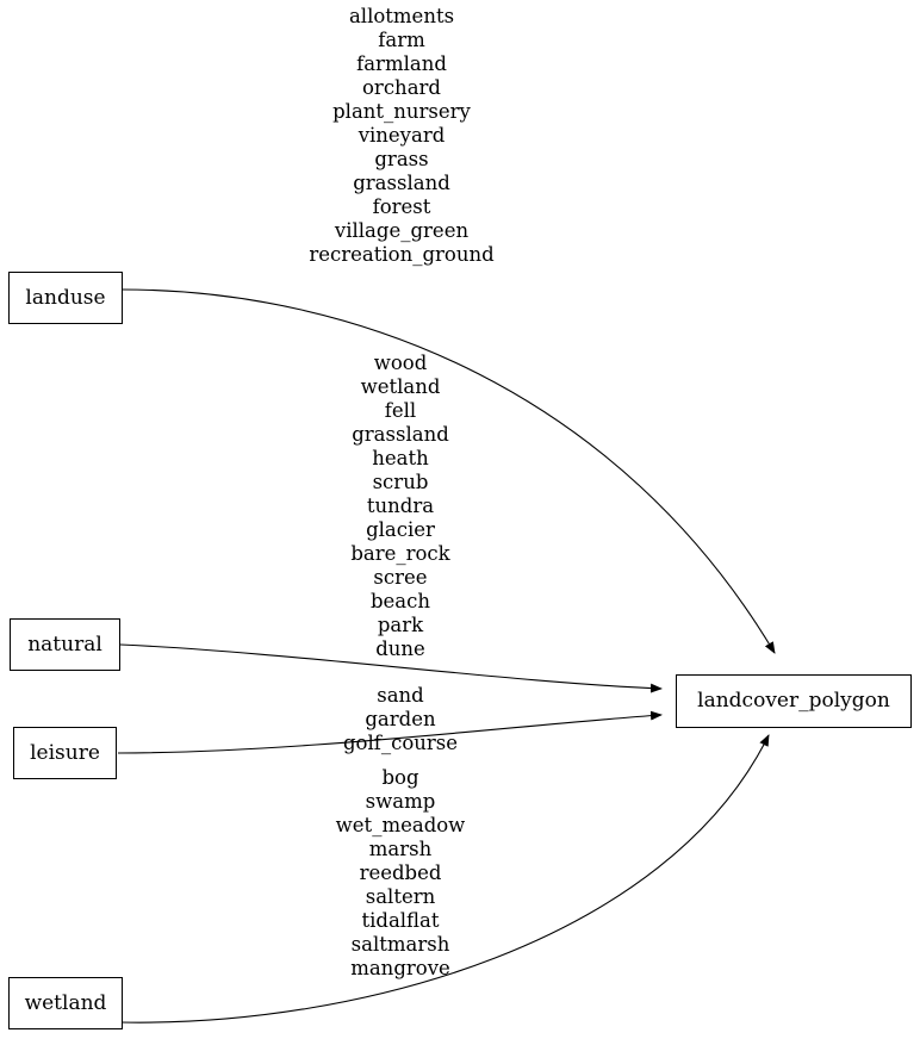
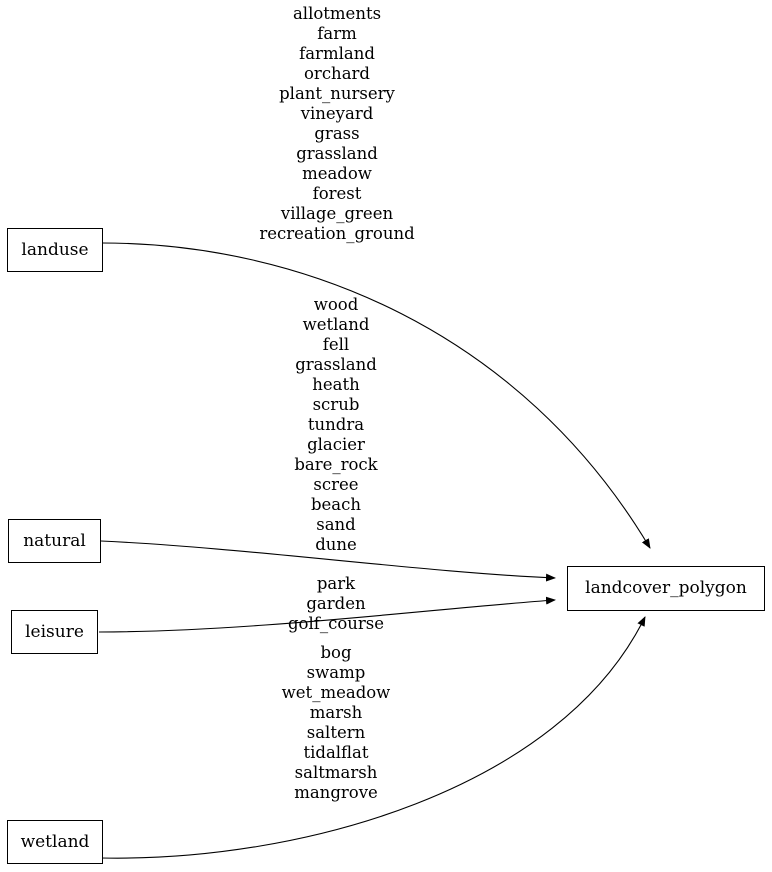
  landuse
  natural
  leisure
  wetland
  landcover_polygon
  allotments
  farm
  farmland
  orchard
  plant_nursery
  vineyard
  grass
  grassland
+ meadow
  forest
  village_green
  recreation_ground
  wood
  wetland
  fell
  grassland
  heath
  scrub
  tundra
  glacier
  bare_rock
  scree
  beach
- park
+ sand
  dune
- sand
+ park
  garden
  golf_course
  bog
  swamp
  wet_meadow
  marsh
- reedbed
  saltern
  tidalflat
  saltmarsh
  mangrove
